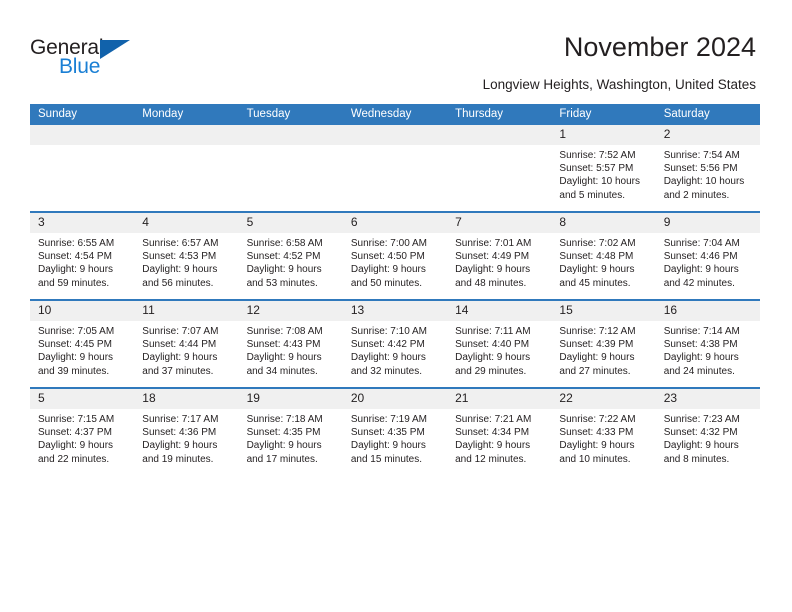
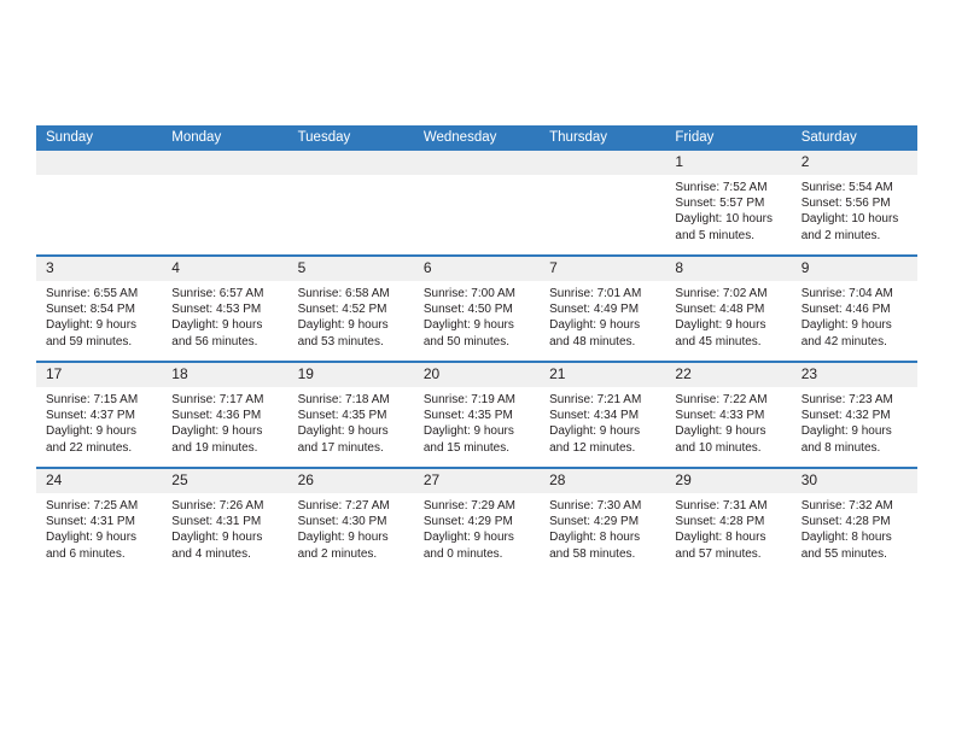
- General
- Blue
- November 2024
- Longview Heights, Washington, United States
  Sunday	Monday	Tuesday	Wednesday	Thursday	Friday	Saturday
- 					1Sunrise: 7:52 AMSunset: 5:57 PMDaylight: 10 hoursand 5 minutes.	2Sunrise: 7:54 AMSunset: 5:56 PMDaylight: 10 hoursand 2 minutes.
+ 					1Sunrise: 7:52 AMSunset: 5:57 PMDaylight: 10 hoursand 5 minutes.	2Sunrise: 5:54 AMSunset: 5:56 PMDaylight: 10 hoursand 2 minutes.
- 3Sunrise: 6:55 AMSunset: 4:54 PMDaylight: 9 hoursand 59 minutes.	4Sunrise: 6:57 AMSunset: 4:53 PMDaylight: 9 hoursand 56 minutes.	5Sunrise: 6:58 AMSunset: 4:52 PMDaylight: 9 hoursand 53 minutes.	6Sunrise: 7:00 AMSunset: 4:50 PMDaylight: 9 hoursand 50 minutes.	7Sunrise: 7:01 AMSunset: 4:49 PMDaylight: 9 hoursand 48 minutes.	8Sunrise: 7:02 AMSunset: 4:48 PMDaylight: 9 hoursand 45 minutes.	9Sunrise: 7:04 AMSunset: 4:46 PMDaylight: 9 hoursand 42 minutes.
+ 3Sunrise: 6:55 AMSunset: 8:54 PMDaylight: 9 hoursand 59 minutes.	4Sunrise: 6:57 AMSunset: 4:53 PMDaylight: 9 hoursand 56 minutes.	5Sunrise: 6:58 AMSunset: 4:52 PMDaylight: 9 hoursand 53 minutes.	6Sunrise: 7:00 AMSunset: 4:50 PMDaylight: 9 hoursand 50 minutes.	7Sunrise: 7:01 AMSunset: 4:49 PMDaylight: 9 hoursand 48 minutes.	8Sunrise: 7:02 AMSunset: 4:48 PMDaylight: 9 hoursand 45 minutes.	9Sunrise: 7:04 AMSunset: 4:46 PMDaylight: 9 hoursand 42 minutes.
- 10Sunrise: 7:05 AMSunset: 4:45 PMDaylight: 9 hoursand 39 minutes.	11Sunrise: 7:07 AMSunset: 4:44 PMDaylight: 9 hoursand 37 minutes.	12Sunrise: 7:08 AMSunset: 4:43 PMDaylight: 9 hoursand 34 minutes.	13Sunrise: 7:10 AMSunset: 4:42 PMDaylight: 9 hoursand 32 minutes.	14Sunrise: 7:11 AMSunset: 4:40 PMDaylight: 9 hoursand 29 minutes.	15Sunrise: 7:12 AMSunset: 4:39 PMDaylight: 9 hoursand 27 minutes.	16Sunrise: 7:14 AMSunset: 4:38 PMDaylight: 9 hoursand 24 minutes.
- 5Sunrise: 7:15 AMSunset: 4:37 PMDaylight: 9 hoursand 22 minutes.	18Sunrise: 7:17 AMSunset: 4:36 PMDaylight: 9 hoursand 19 minutes.	19Sunrise: 7:18 AMSunset: 4:35 PMDaylight: 9 hoursand 17 minutes.	20Sunrise: 7:19 AMSunset: 4:35 PMDaylight: 9 hoursand 15 minutes.	21Sunrise: 7:21 AMSunset: 4:34 PMDaylight: 9 hoursand 12 minutes.	22Sunrise: 7:22 AMSunset: 4:33 PMDaylight: 9 hoursand 10 minutes.	23Sunrise: 7:23 AMSunset: 4:32 PMDaylight: 9 hoursand 8 minutes.
+ 17Sunrise: 7:15 AMSunset: 4:37 PMDaylight: 9 hoursand 22 minutes.	18Sunrise: 7:17 AMSunset: 4:36 PMDaylight: 9 hoursand 19 minutes.	19Sunrise: 7:18 AMSunset: 4:35 PMDaylight: 9 hoursand 17 minutes.	20Sunrise: 7:19 AMSunset: 4:35 PMDaylight: 9 hoursand 15 minutes.	21Sunrise: 7:21 AMSunset: 4:34 PMDaylight: 9 hoursand 12 minutes.	22Sunrise: 7:22 AMSunset: 4:33 PMDaylight: 9 hoursand 10 minutes.	23Sunrise: 7:23 AMSunset: 4:32 PMDaylight: 9 hoursand 8 minutes.
+ 24Sunrise: 7:25 AMSunset: 4:31 PMDaylight: 9 hoursand 6 minutes.	25Sunrise: 7:26 AMSunset: 4:31 PMDaylight: 9 hoursand 4 minutes.	26Sunrise: 7:27 AMSunset: 4:30 PMDaylight: 9 hoursand 2 minutes.	27Sunrise: 7:29 AMSunset: 4:29 PMDaylight: 9 hoursand 0 minutes.	28Sunrise: 7:30 AMSunset: 4:29 PMDaylight: 8 hoursand 58 minutes.	29Sunrise: 7:31 AMSunset: 4:28 PMDaylight: 8 hoursand 57 minutes.	30Sunrise: 7:32 AMSunset: 4:28 PMDaylight: 8 hoursand 55 minutes.
